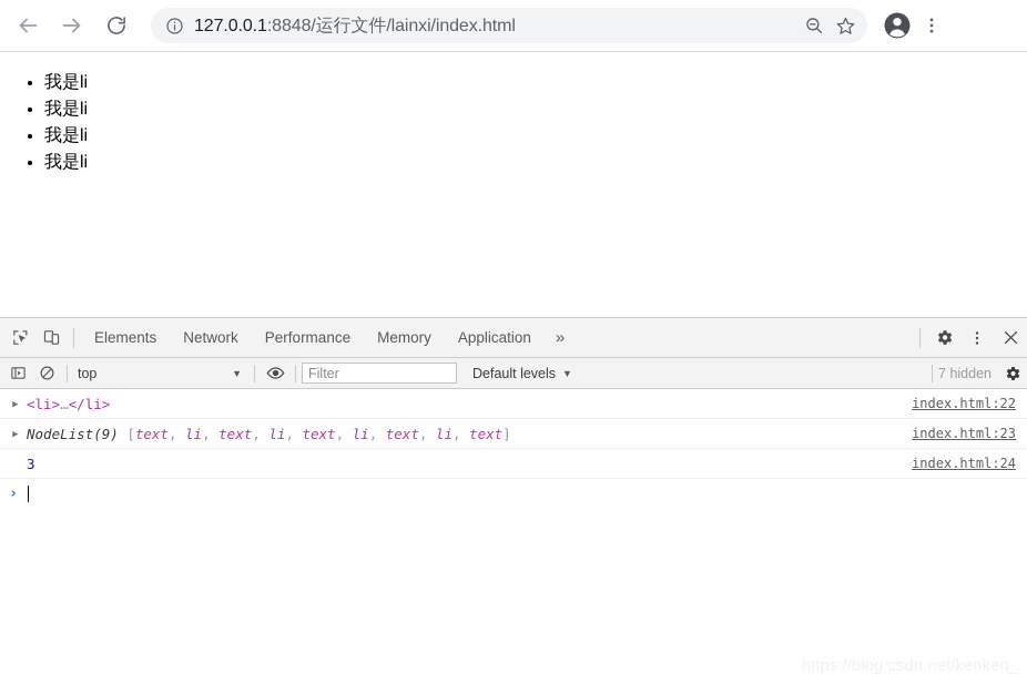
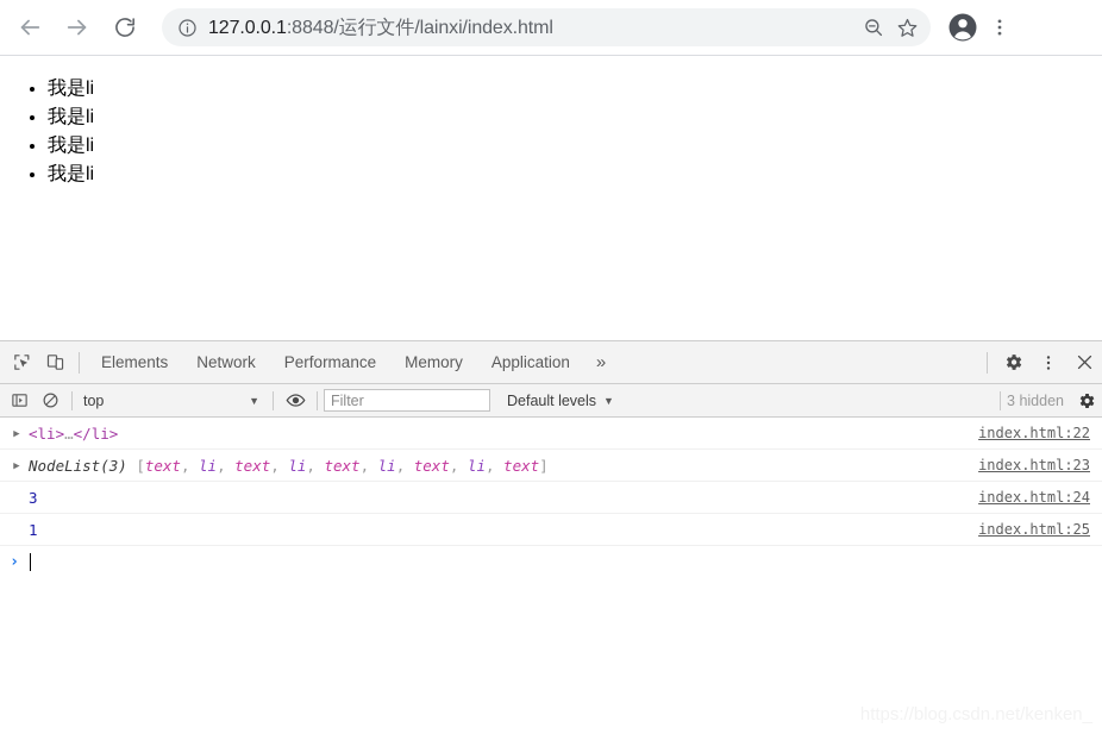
  127.0.0.1:8848/运行文件/lainxi/index.html
  我是li
  我是li
  我是li
  我是li
  Elements
  Network
  Performance
  Memory
  Application
  »
  top
  ▼
  Filter
  Default levels
  ▼
- 7 hidden
+ 3 hidden
  ▶
  <li>…</li>
  index.html:22
  ▶
- NodeList(9) [text, li, text, li, text, li, text, li, text]
+ NodeList(3) [text, li, text, li, text, li, text, li, text]
  index.html:23
  3
  index.html:24
+ 1
+ index.html:25
  ›
